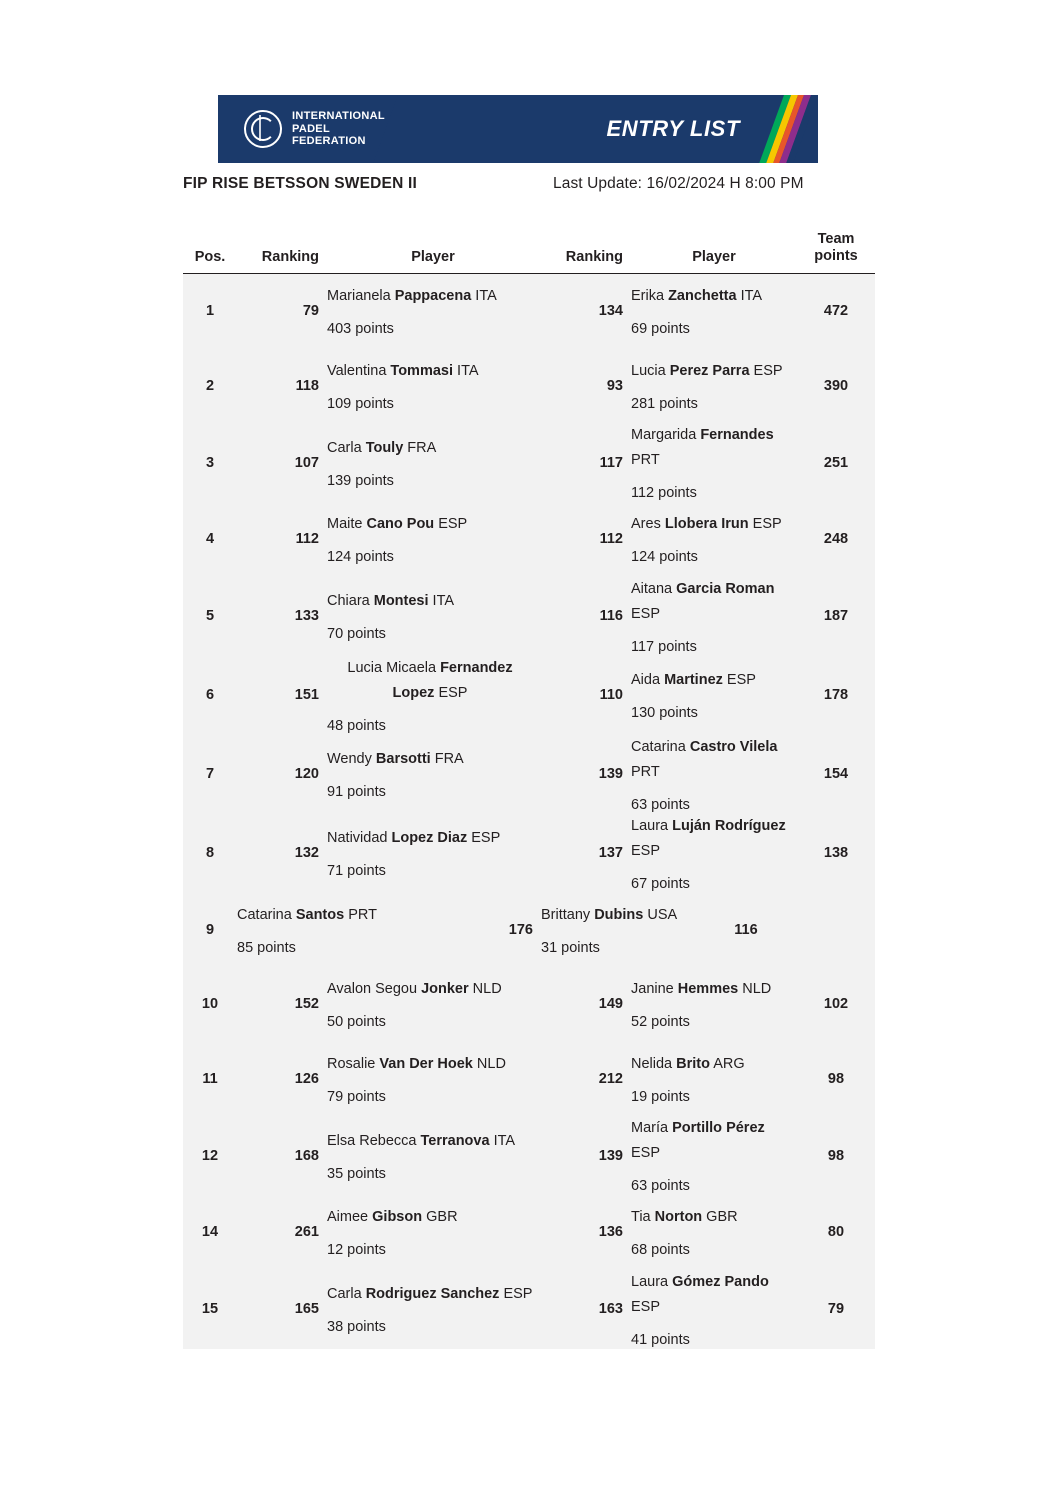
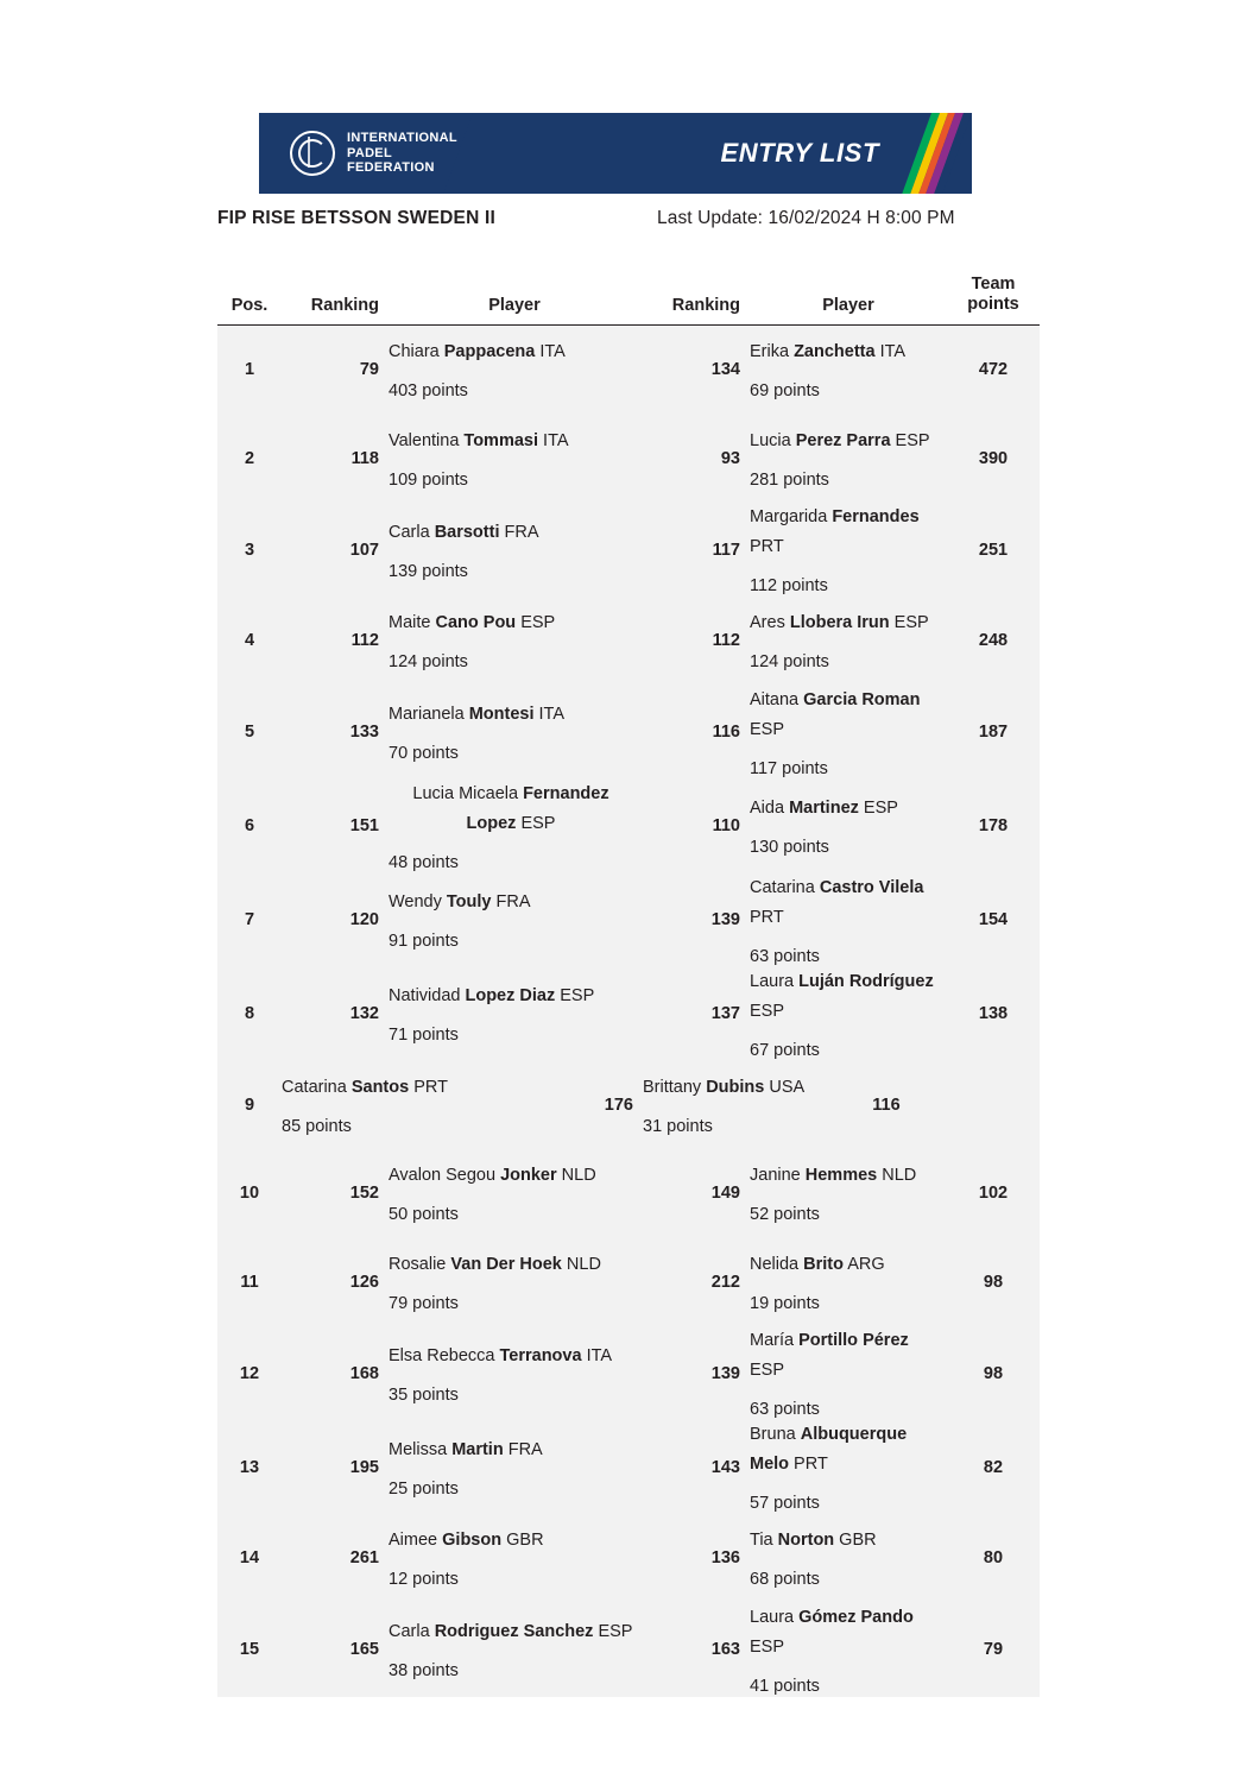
  INTERNATIONAL
  PADEL
  FEDERATION
  ENTRY LIST
  FIP RISE BETSSON SWEDEN II
  Last Update: 16/02/2024 H 8:00 PM
  Pos.
  Ranking
  Player
  Ranking
  Player
  Team
  points
  1
  79
- Marianela Pappacena ITA
+ Chiara Pappacena ITA
  403 points
  134
  Erika Zanchetta ITA
  69 points
  472
  2
  118
  Valentina Tommasi ITA
  109 points
  93
  Lucia Perez Parra ESP
  281 points
  390
  3
  107
- Carla Touly FRA
+ Carla Barsotti FRA
  139 points
  117
  Margarida Fernandes PRT
  112 points
  251
  4
  112
  Maite Cano Pou ESP
  124 points
  112
  Ares Llobera Irun ESP
  124 points
  248
  5
  133
- Chiara Montesi ITA
+ Marianela Montesi ITA
  70 points
  116
  Aitana Garcia Roman ESP
  117 points
  187
  6
  151
  Lucia Micaela Fernandez Lopez ESP
  48 points
  110
  Aida Martinez ESP
  130 points
  178
  7
  120
- Wendy Barsotti FRA
+ Wendy Touly FRA
  91 points
  139
  Catarina Castro Vilela PRT
  63 points
  154
  8
  132
  Natividad Lopez Diaz ESP
  71 points
  137
  Laura Luján Rodríguez ESP
  67 points
  138
  9
  Catarina Santos PRT
  85 points
  176
  Brittany Dubins USA
  31 points
  116
  10
  152
  Avalon Segou Jonker NLD
  50 points
  149
  Janine Hemmes NLD
  52 points
  102
  11
  126
  Rosalie Van Der Hoek NLD
  79 points
  212
  Nelida Brito ARG
  19 points
  98
  12
  168
  Elsa Rebecca Terranova ITA
  35 points
  139
  María Portillo Pérez ESP
  63 points
  98
+ 13
+ 195
+ Melissa Martin FRA
+ 25 points
+ 143
+ Bruna Albuquerque Melo PRT
+ 57 points
+ 82
  14
  261
  Aimee Gibson GBR
  12 points
  136
  Tia Norton GBR
  68 points
  80
  15
  165
  Carla Rodriguez Sanchez ESP
  38 points
  163
  Laura Gómez Pando ESP
  41 points
  79
